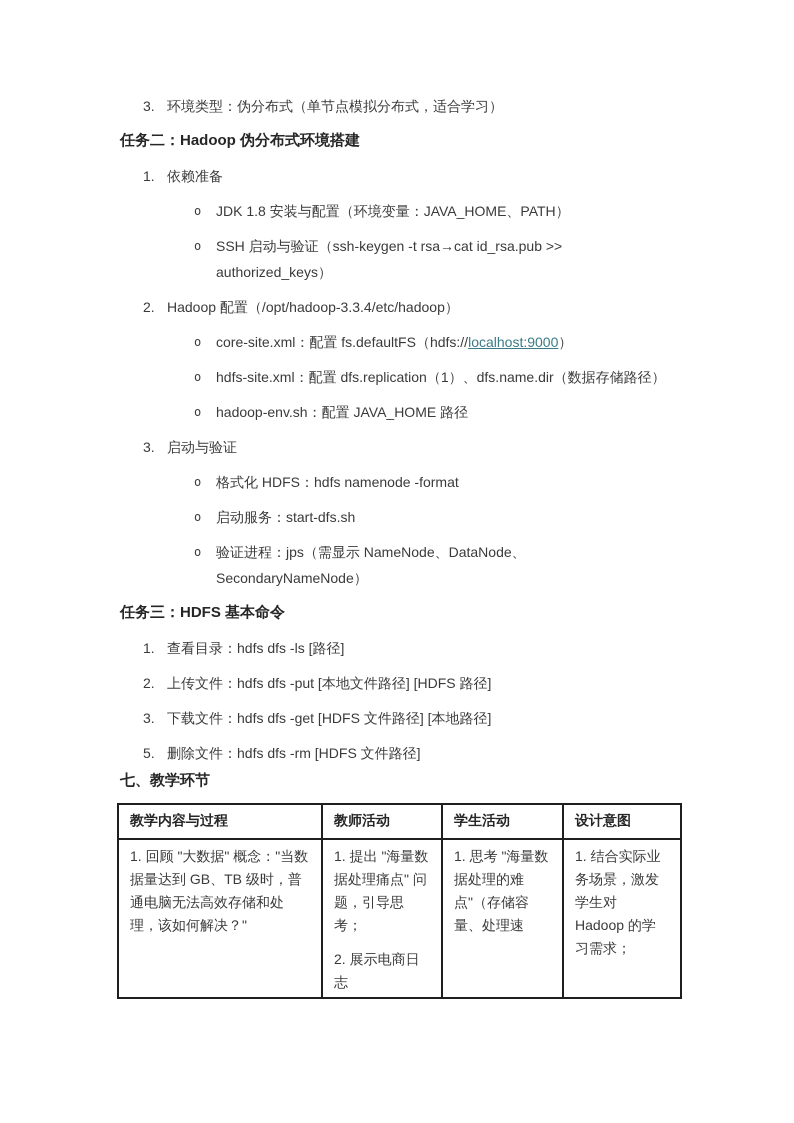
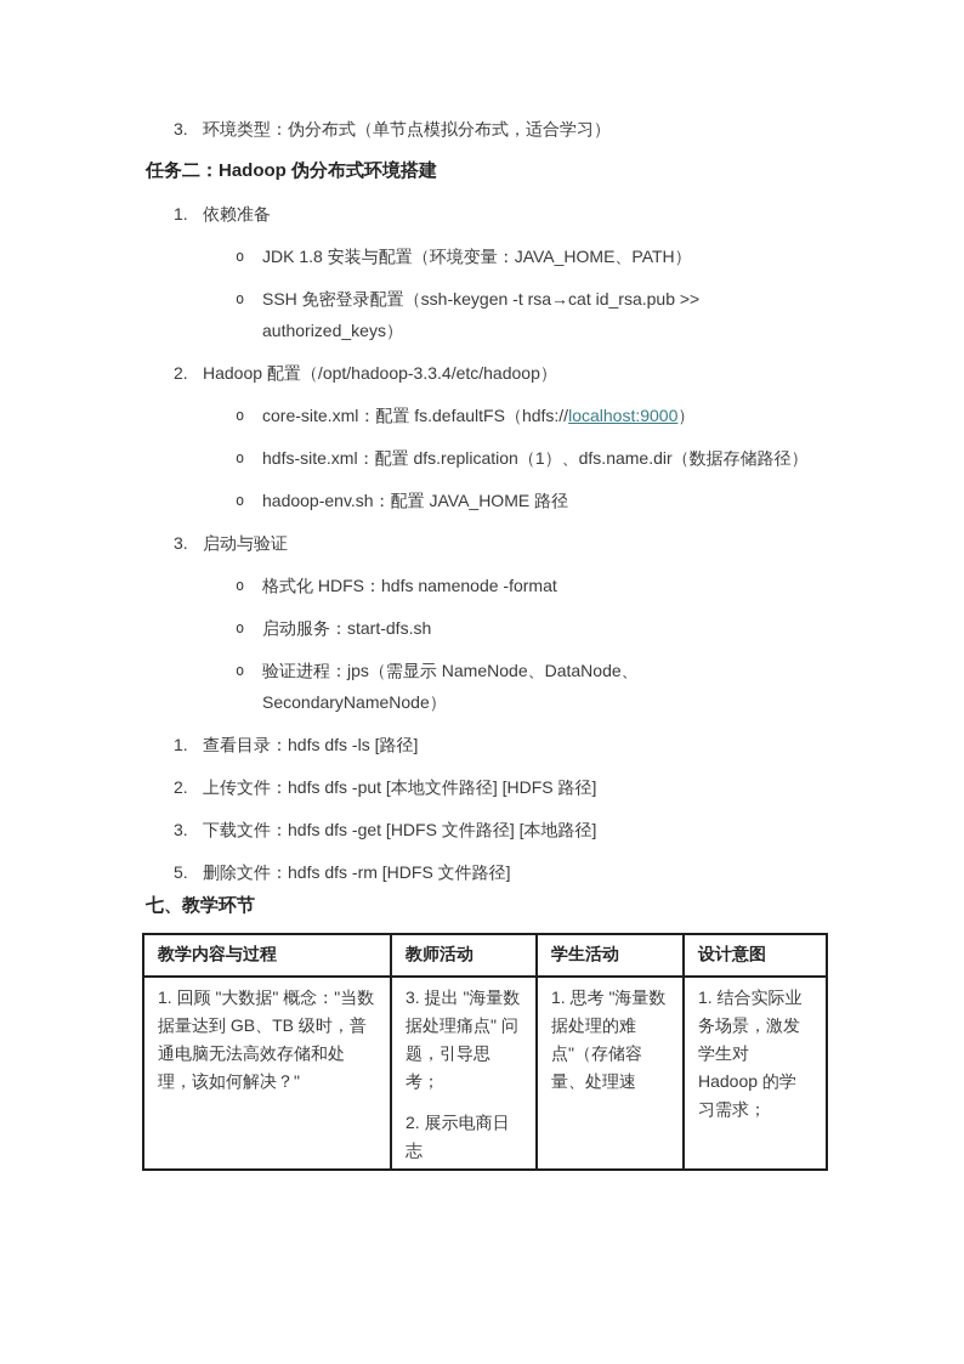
  3.
  环境类型：伪分布式（单节点模拟分布式，适合学习）
  任务二：Hadoop 伪分布式环境搭建
  1.
  依赖准备
  o
  JDK 1.8 安装与配置（环境变量：JAVA_HOME、PATH）
  o
- SSH 启动与验证（ssh-keygen -t rsa→cat id_rsa.pub >> authorized_keys）
+ SSH 免密登录配置（ssh-keygen -t rsa→cat id_rsa.pub >> authorized_keys）
  2.
  Hadoop 配置（/opt/hadoop-3.3.4/etc/hadoop）
  o
  core-site.xml：配置 fs.defaultFS（hdfs://localhost:9000）
  o
  hdfs-site.xml：配置 dfs.replication（1）、dfs.name.dir（数据存储路径）
  o
  hadoop-env.sh：配置 JAVA_HOME 路径
  3.
  启动与验证
  o
  格式化 HDFS：hdfs namenode -format
  o
  启动服务：start-dfs.sh
  o
  验证进程：jps（需显示 NameNode、DataNode、SecondaryNameNode）
- 任务三：HDFS 基本命令
  1.
  查看目录：hdfs dfs -ls [路径]
  2.
  上传文件：hdfs dfs -put [本地文件路径] [HDFS 路径]
  3.
  下载文件：hdfs dfs -get [HDFS 文件路径] [本地路径]
  5.
  删除文件：hdfs dfs -rm [HDFS 文件路径]
  七、教学环节
  教学内容与过程	教师活动	学生活动	设计意图
- 1. 回顾 "大数据" 概念："当数据量达到 GB、TB 级时，普通电脑无法高效存储和处理，该如何解决？"	1. 提出 "海量数据处理痛点" 问题，引导思考；2. 展示电商日志	1. 思考 "海量数据处理的难点"（存储容量、处理速	1. 结合实际业务场景，激发学生对 Hadoop 的学习需求；
+ 1. 回顾 "大数据" 概念："当数据量达到 GB、TB 级时，普通电脑无法高效存储和处理，该如何解决？"	3. 提出 "海量数据处理痛点" 问题，引导思考；2. 展示电商日志	1. 思考 "海量数据处理的难点"（存储容量、处理速	1. 结合实际业务场景，激发学生对 Hadoop 的学习需求；
